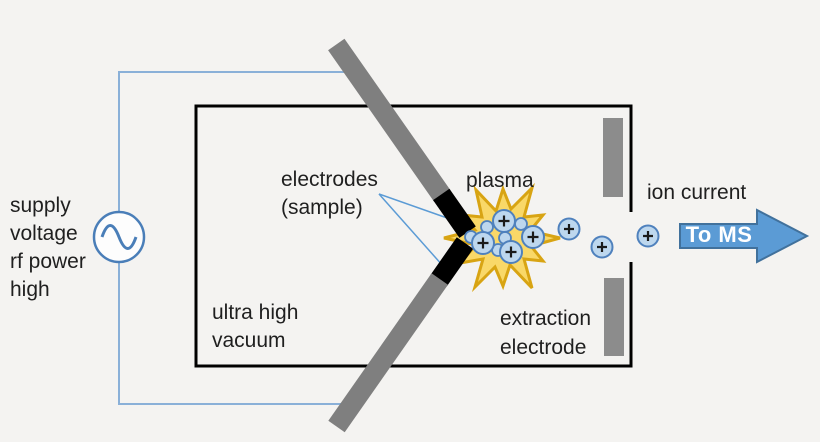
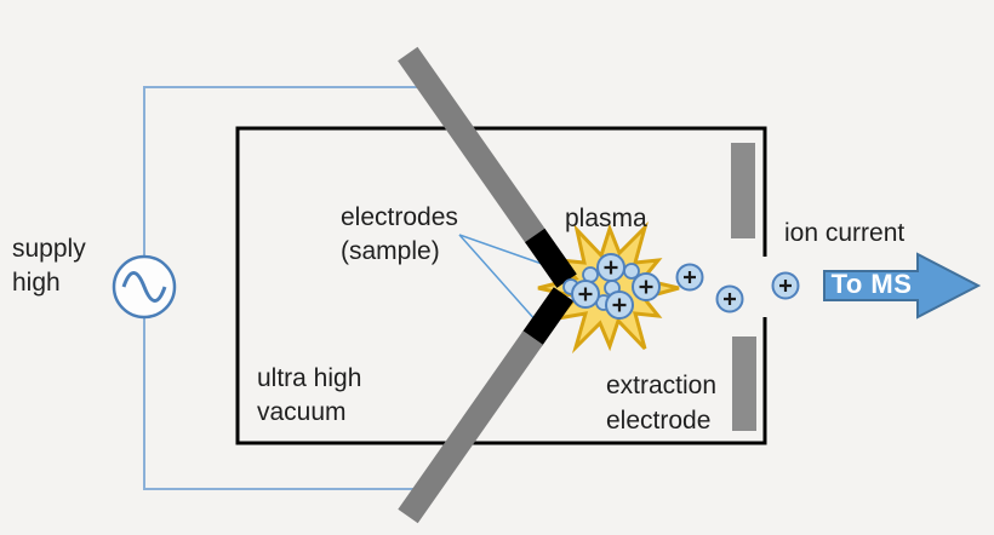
  supply
- voltage
- rf power
  high
  electrodes
  (sample)
  plasma
  ultra high
  vacuum
  extraction
  electrode
  ion current
  To MS
